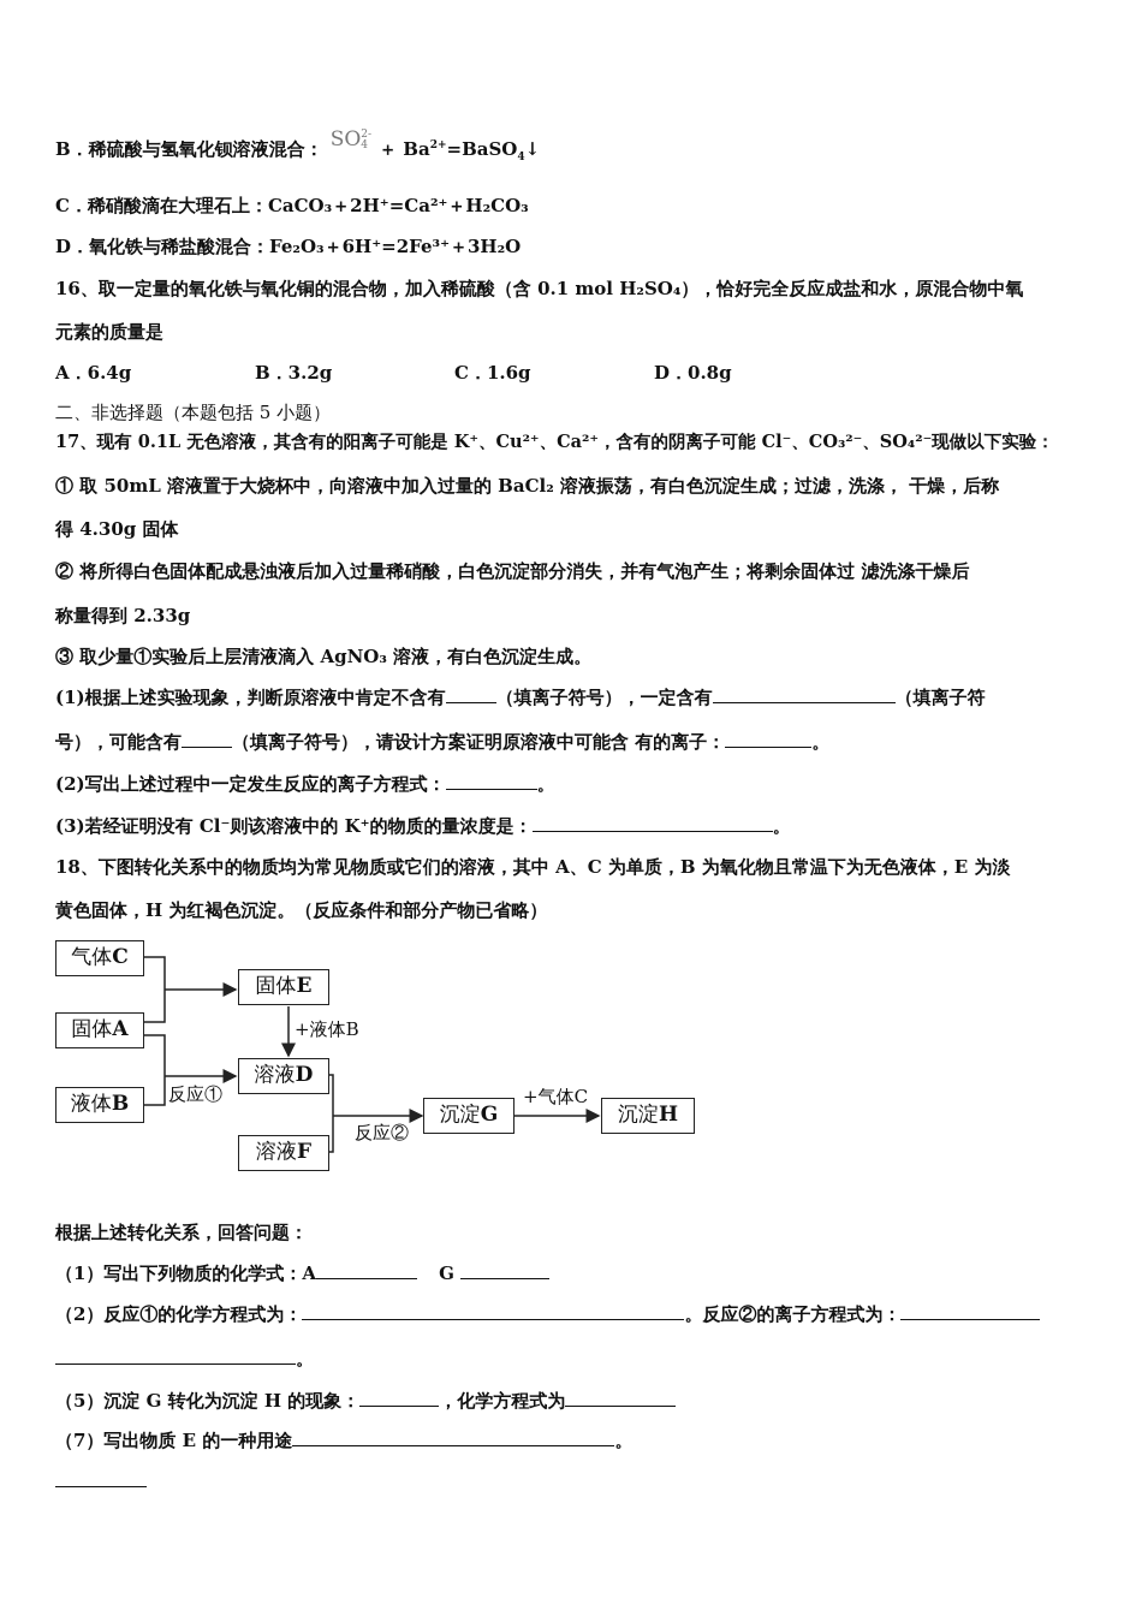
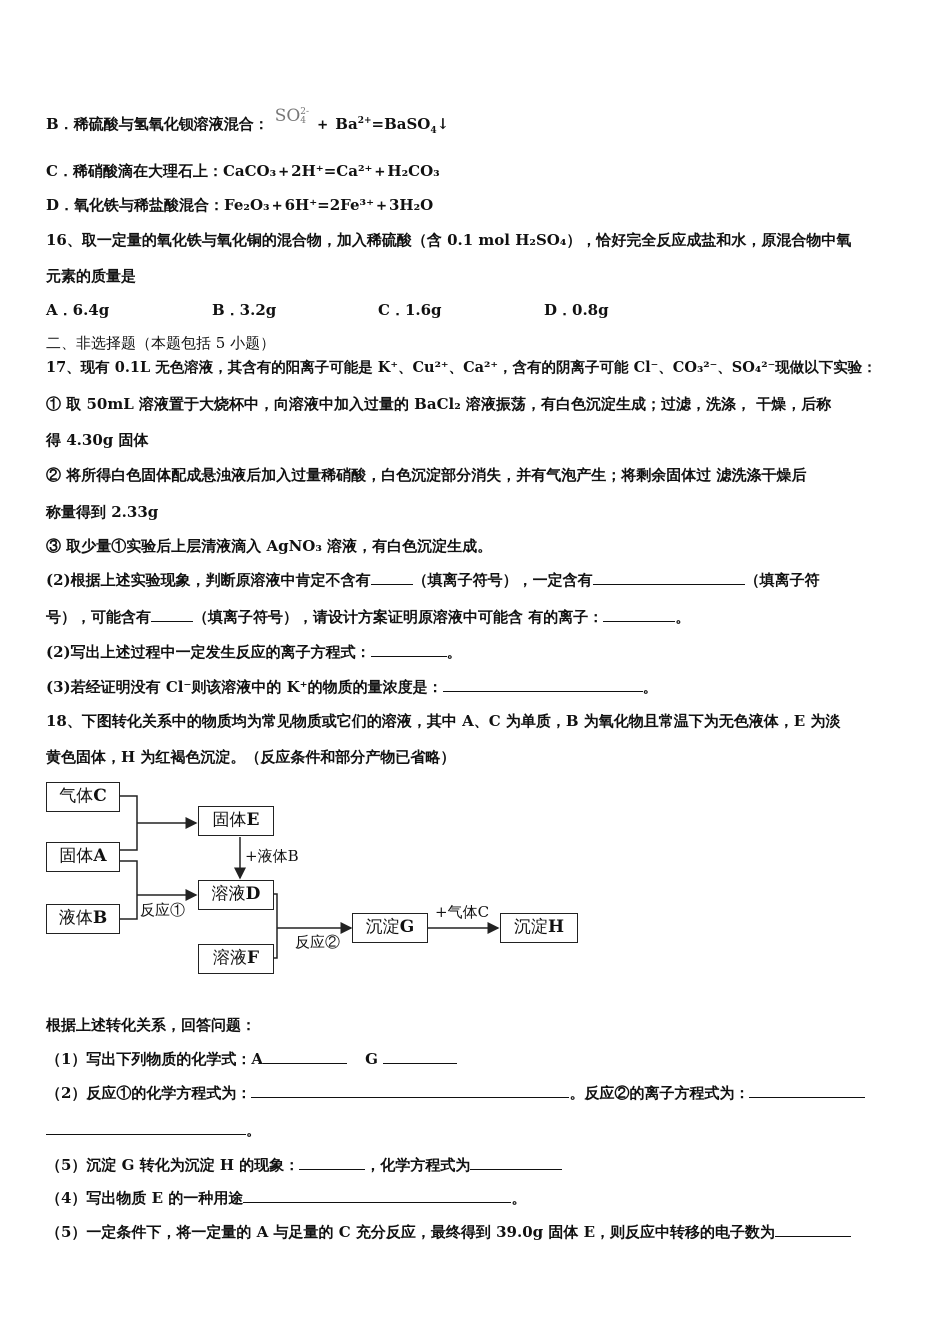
  B．稀硫酸与氢氧化钡溶液混合： SO
  2-
  4
  ＋ Ba2+=BaSO4↓
  C．稀硝酸滴在大理石上：CaCO₃＋2H⁺=Ca²⁺＋H₂CO₃
  D．氧化铁与稀盐酸混合：Fe₂O₃＋6H⁺=2Fe³⁺＋3H₂O
  16、取一定量的氧化铁与氧化铜的混合物，加入稀硫酸（含 0.1 mol H₂SO₄），恰好完全反应成盐和水，原混合物中氧
  元素的质量是
  A．6.4g B．3.2g C．1.6g D．0.8g
  二、非选择题（本题包括 5 小题）
  17、现有 0.1L 无色溶液，其含有的阳离子可能是 K⁺、Cu²⁺、Ca²⁺，含有的阴离子可能 Cl⁻、CO₃²⁻、SO₄²⁻现做以下实验：
  ① 取 50mL 溶液置于大烧杯中，向溶液中加入过量的 BaCl₂ 溶液振荡，有白色沉淀生成；过滤，洗涤， 干燥，后称
  得 4.30g 固体
  ② 将所得白色固体配成悬浊液后加入过量稀硝酸，白色沉淀部分消失，并有气泡产生；将剩余固体过 滤洗涤干燥后
  称量得到 2.33g
  ③ 取少量①实验后上层清液滴入 AgNO₃ 溶液，有白色沉淀生成。
- (1)根据上述实验现象，判断原溶液中肯定不含有 （填离子符号），一定含有 （填离子符
+ (2)根据上述实验现象，判断原溶液中肯定不含有 （填离子符号），一定含有 （填离子符
  号），可能含有 （填离子符号），请设计方案证明原溶液中可能含 有的离子： 。
  (2)写出上述过程中一定发生反应的离子方程式： 。
  (3)若经证明没有 Cl⁻则该溶液中的 K⁺的物质的量浓度是： 。
  18、下图转化关系中的物质均为常见物质或它们的溶液，其中 A、C 为单质，B 为氧化物且常温下为无色液体，E 为淡
  黄色固体，H 为红褐色沉淀。（反应条件和部分产物已省略）
  气体C
  固体A
  液体B
  固体E
  溶液D
  溶液F
  沉淀G
  沉淀H
  +液体B
  反应①
  反应②
  +气体C
  根据上述转化关系，回答问题：
  （1）写出下列物质的化学式：A G
  （2）反应①的化学方程式为： 。反应②的离子方程式为：
  。
  （5）沉淀 G 转化为沉淀 H 的现象： ，化学方程式为
- （7）写出物质 E 的一种用途 。
+ （4）写出物质 E 的一种用途 。
+ （5）一定条件下，将一定量的 A 与足量的 C 充分反应，最终得到 39.0g 固体 E，则反应中转移的电子数为
